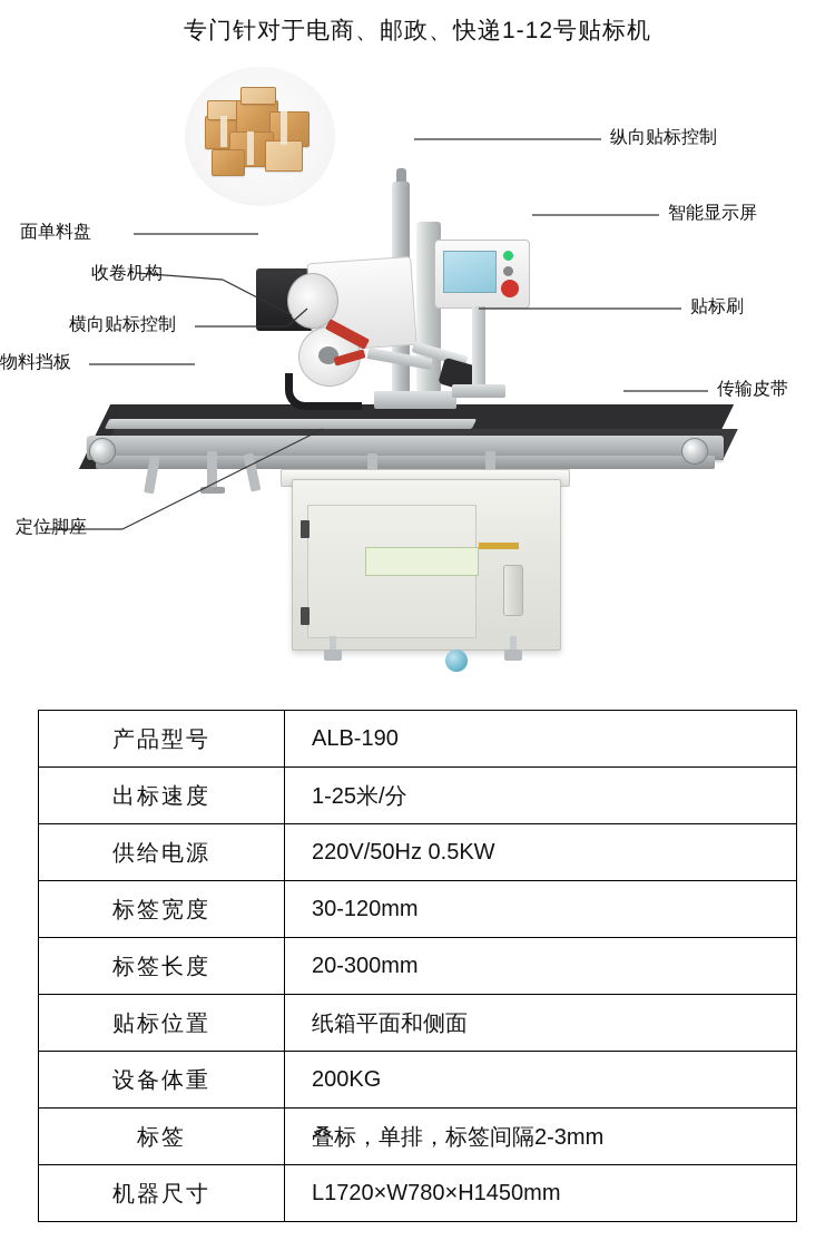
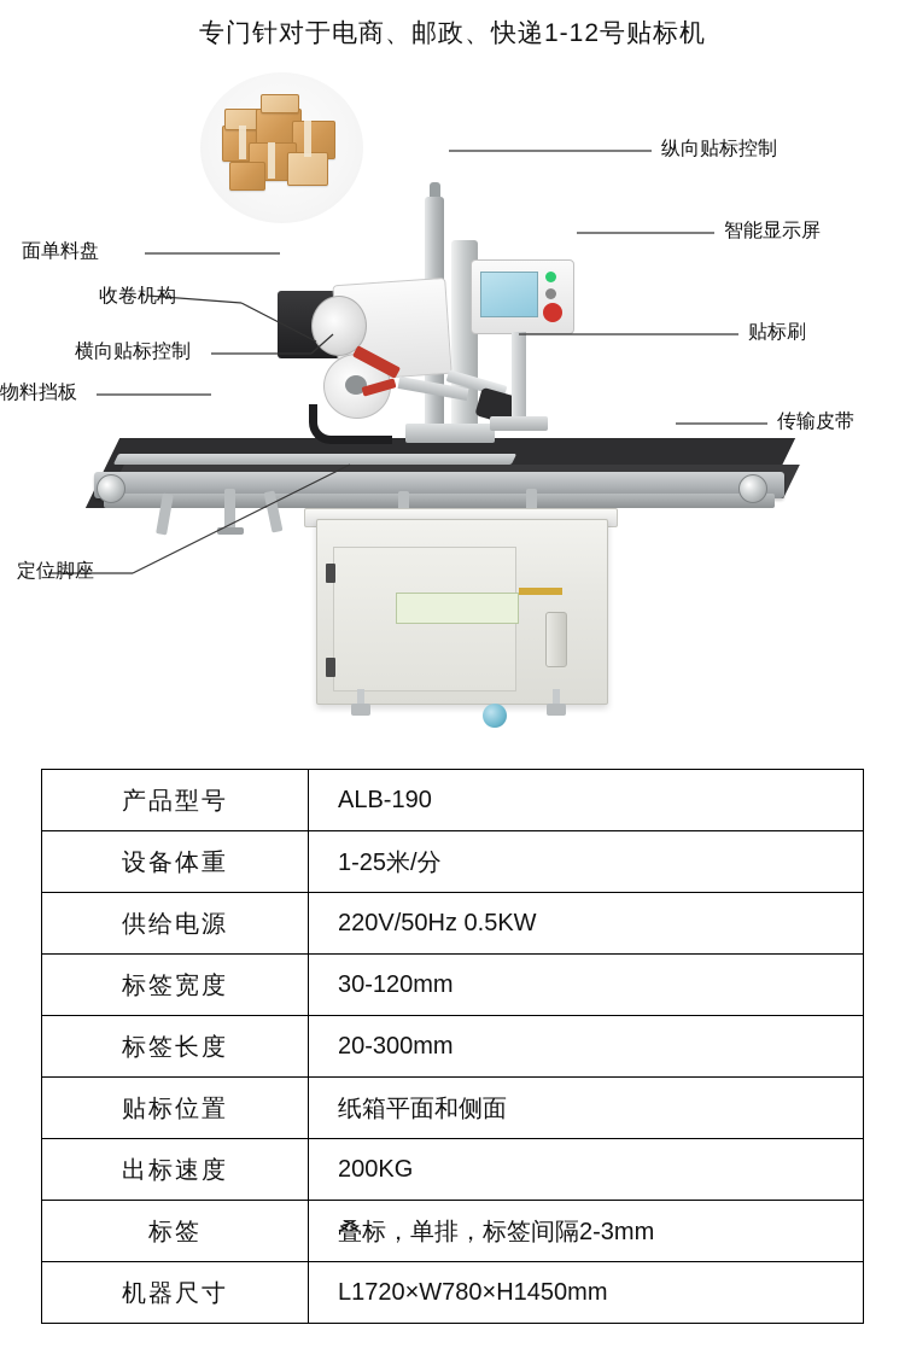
  专门针对于电商、邮政、快递1-12号贴标机
  纵向贴标控制
  智能显示屏
  贴标刷
  传输皮带
  面单料盘
  收卷机构
  横向贴标控制
  物料挡板
  定位脚座
  产品型号	ALB-190
- 出标速度	1-25米/分
+ 设备体重	1-25米/分
  供给电源	220V/50Hz 0.5KW
  标签宽度	30-120mm
  标签长度	20-300mm
  贴标位置	纸箱平面和侧面
- 设备体重	200KG
+ 出标速度	200KG
  标签	叠标，单排，标签间隔2-3mm
  机器尺寸	L1720×W780×H1450mm
